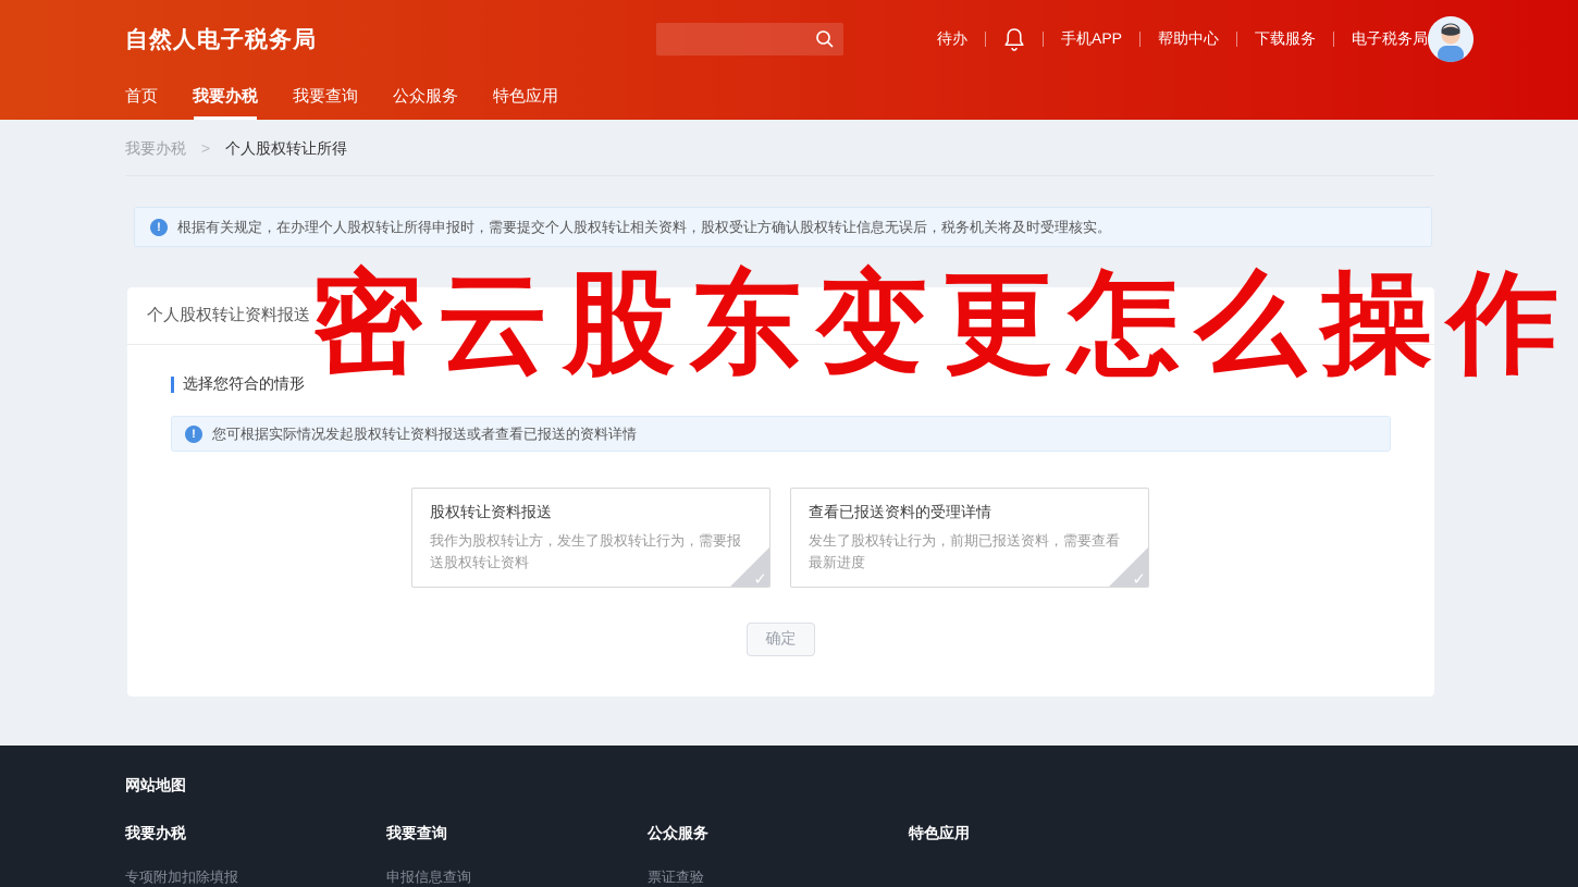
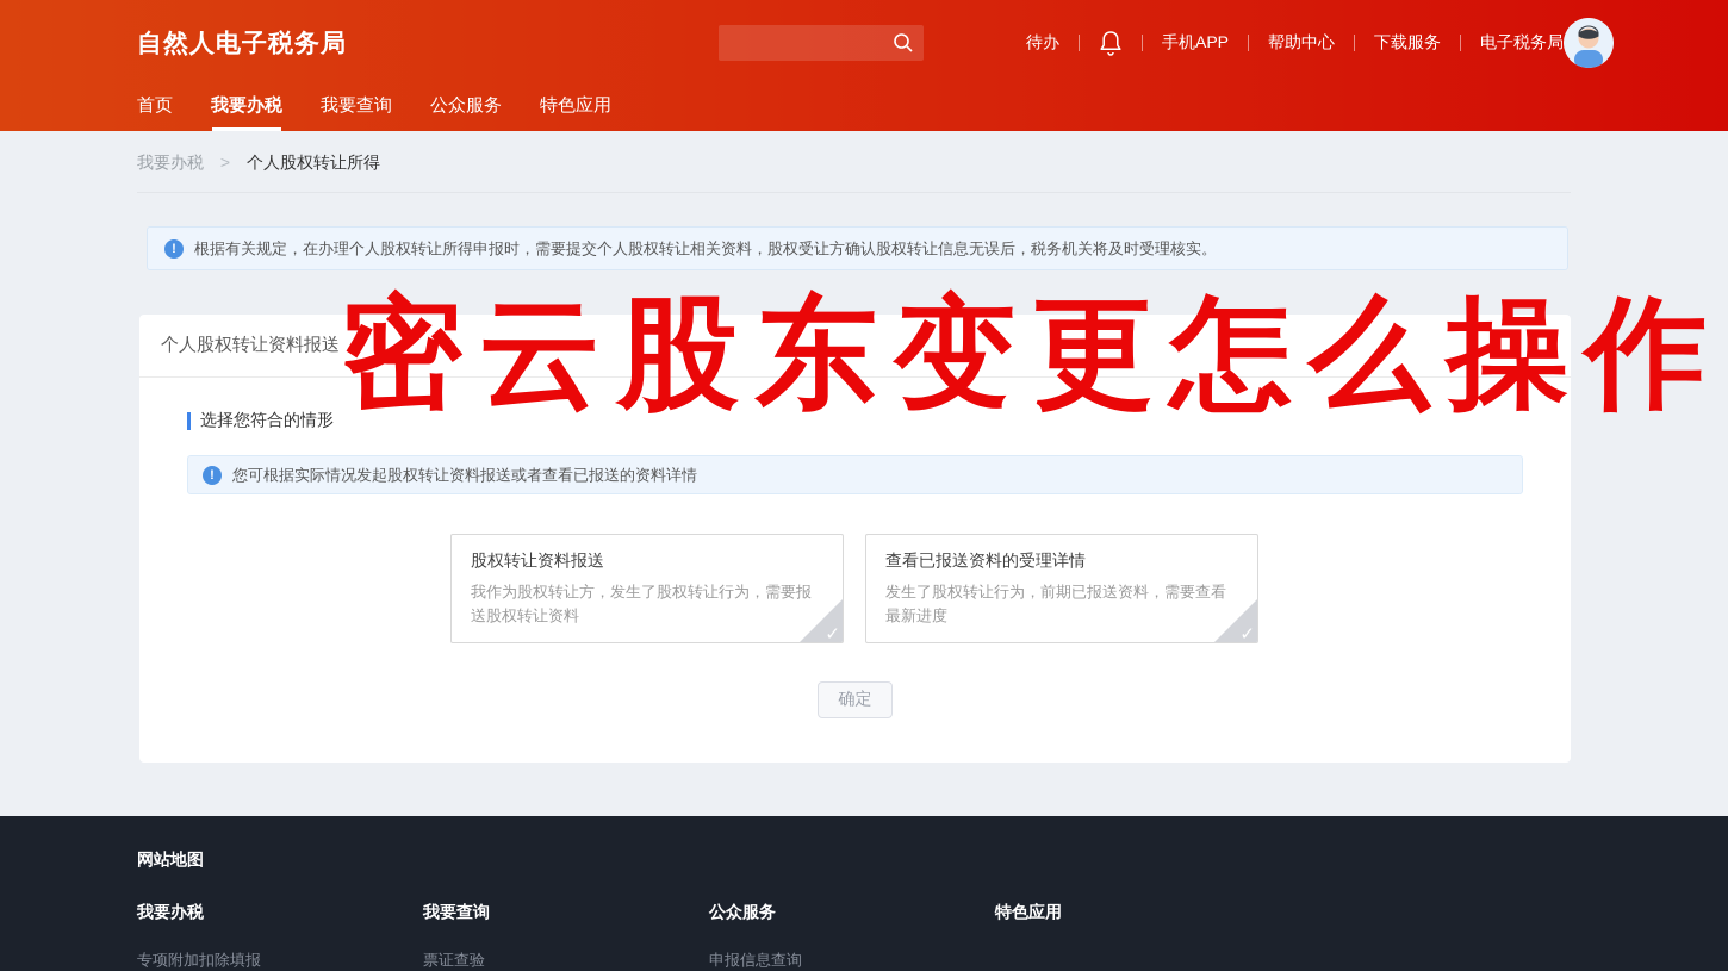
  自然人电子税务局
  待办
  手机APP
  帮助中心
  下载服务
  电子税务局
  首页
  我要办税
  我要查询
  公众服务
  特色应用
  我要办税 > 个人股权转让所得
  !
  根据有关规定，在办理个人股权转让所得申报时，需要提交个人股权转让相关资料，股权受让方确认股权转让信息无误后，税务机关将及时受理核实。
  个人股权转让资料报送
  选择您符合的情形
  !
  您可根据实际情况发起股权转让资料报送或者查看已报送的资料详情
  股权转让资料报送
  我作为股权转让方，发生了股权转让行为，需要报送股权转让资料
  ✓
  查看已报送资料的受理详情
  发生了股权转让行为，前期已报送资料，需要查看最新进度
  ✓
  确定
  密云股东变更怎么操作
  网站地图
  我要办税
  专项附加扣除填报
  我要查询
- 申报信息查询
+ 票证查验
  公众服务
- 票证查验
+ 申报信息查询
  特色应用
